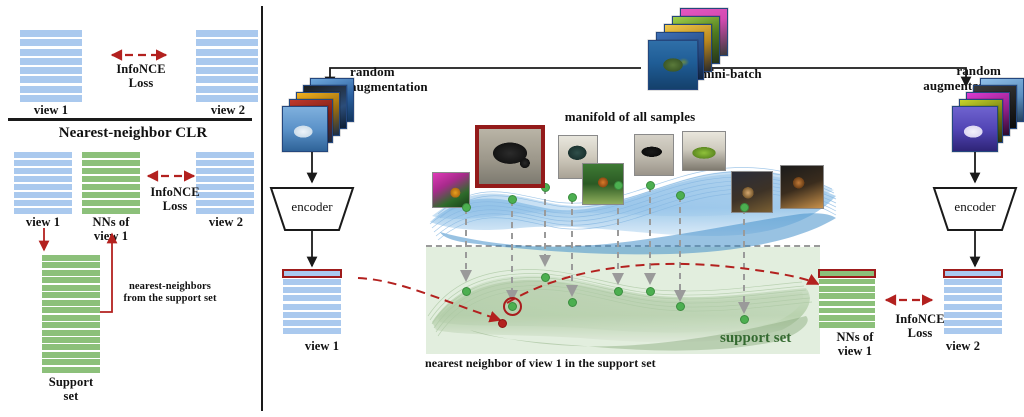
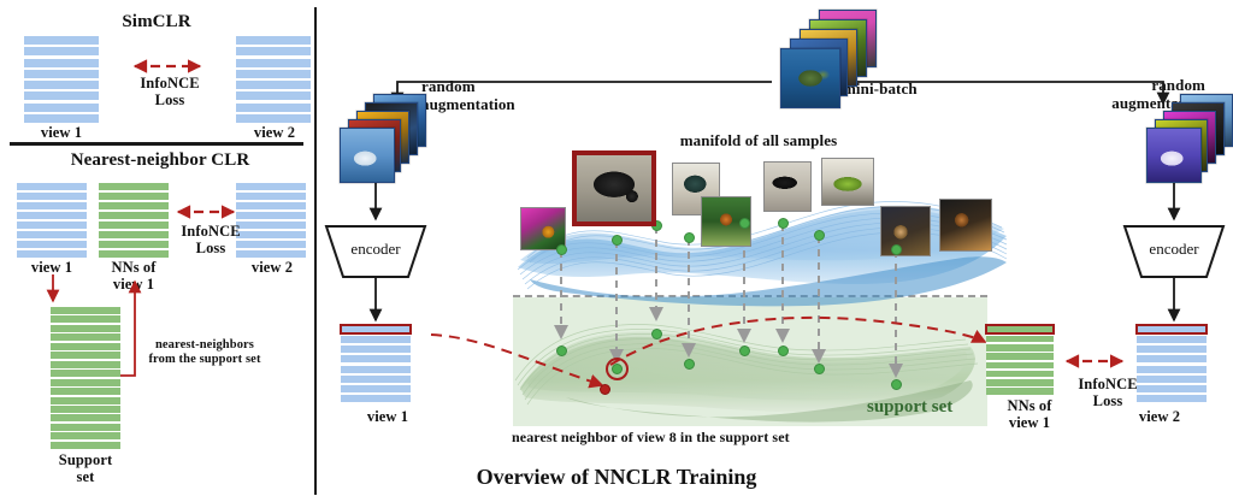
+ SimCLR
  view 1
  view 2
  InfoNCE
  Loss
  Nearest-neighbor CLR
  view 1
  NNs of
  view 1
  view 2
  InfoNCE
  Loss
  Support
  set
  nearest-neighbors
  from the support set
  random
  ugmentation
  mini-batch
  rndom
  manifold of all samples
  view 1
  view 2
  NNs of
  view 1
  InfoNCE
  Loss
- nearest neighbor of view 1 in the support set
+ nearest neighbor of view 8 in the support set
  support set
  encoder
  encoder
+ Overview of NNCLR Training
